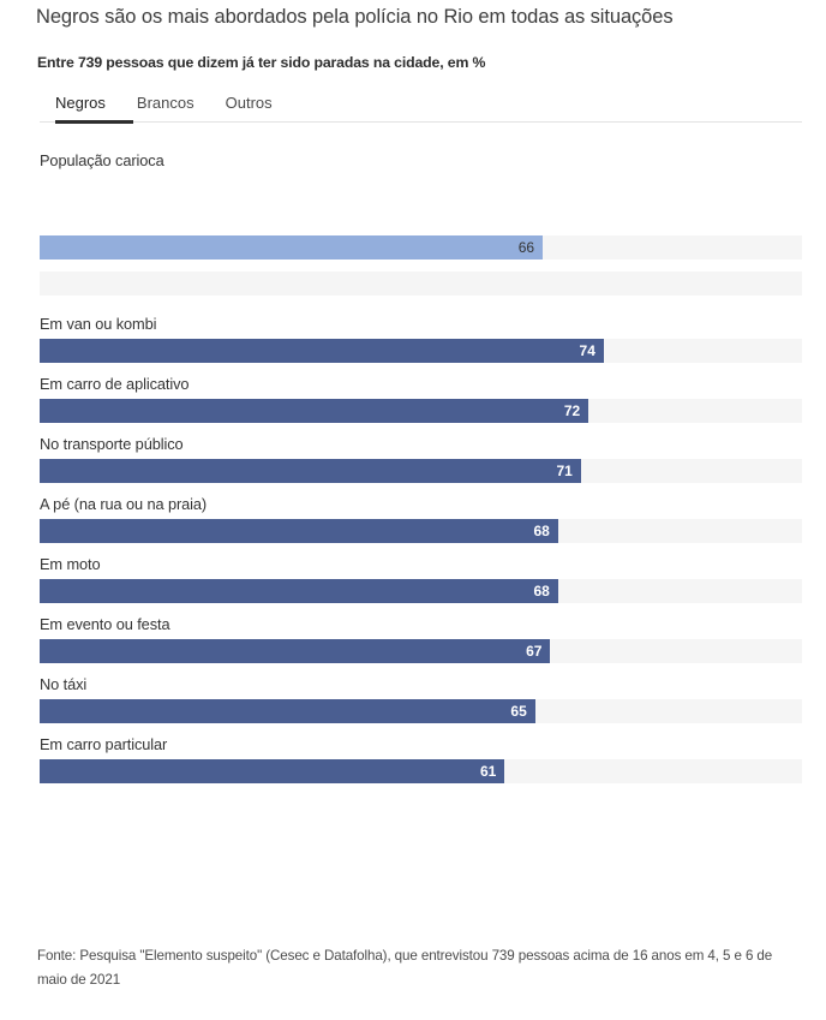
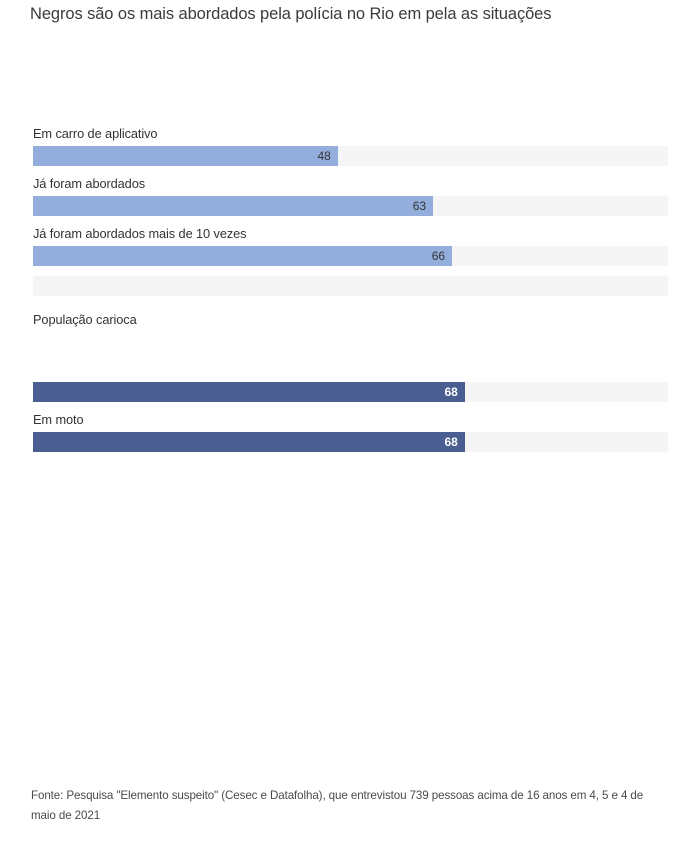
- Negros são os mais abordados pela polícia no Rio em todas as situações
+ Negros são os mais abordados pela polícia no Rio em pela as situações
- Entre 739 pessoas que dizem já ter sido paradas na cidade, em %
- Negros
- Brancos
- Outros
- População carioca
+ Em carro de aplicativo
+ 48
+ Já foram abordados
+ 63
+ Já foram abordados mais de 10 vezes
  66
- Em van ou kombi
- 74
- Em carro de aplicativo
+ População carioca
- 72
- No transporte público
- 71
- A pé (na rua ou na praia)
  68
  Em moto
  68
- Em evento ou festa
- 67
- No táxi
- 65
- Em carro particular
- 61
- Fonte: Pesquisa "Elemento suspeito" (Cesec e Datafolha), que entrevistou 739 pessoas acima de 16 anos em 4, 5 e 6 de maio de 2021
+ Fonte: Pesquisa "Elemento suspeito" (Cesec e Datafolha), que entrevistou 739 pessoas acima de 16 anos em 4, 5 e 4 de maio de 2021
